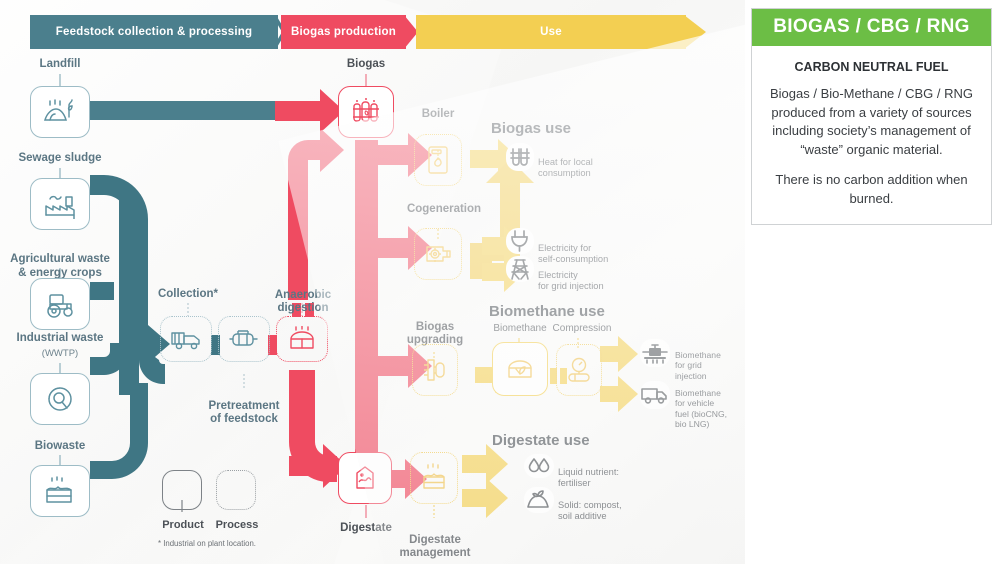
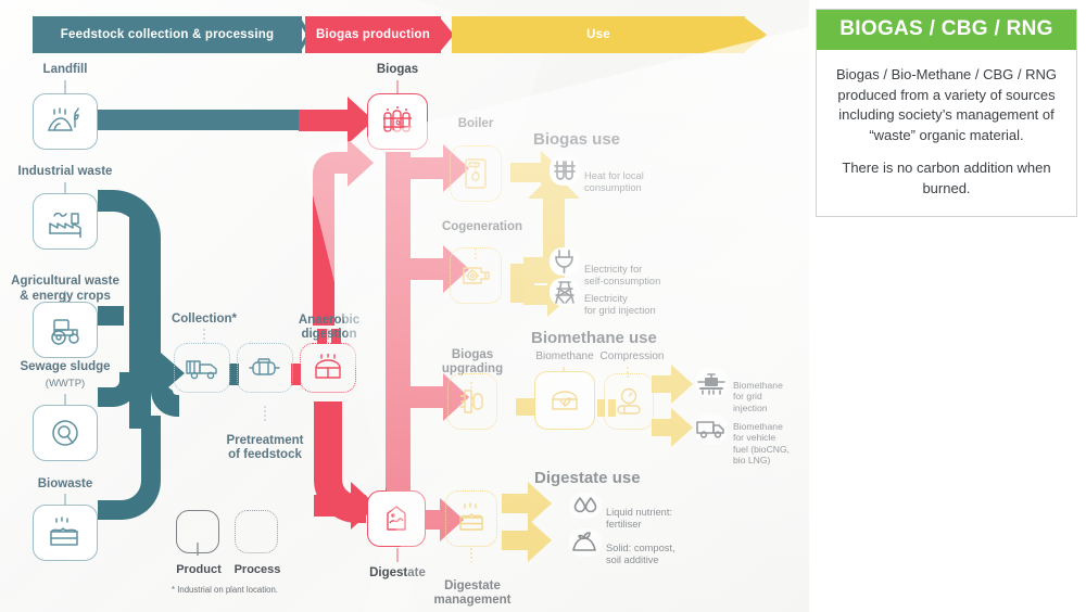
  Feedstock collection & processing
  Biogas production
  Use
  Landfill
- Sewage sludge
+ Industrial waste
  Agricultural waste
  & energy crops
- Industrial waste
+ Sewage sludge
  (WWTP)
  Biowaste
  Collection*
  Pretreatment
  of feedstock
  digestio
  Biogas
  Product
  Process
  * Industrial on plant location.
  BIOGAS / CBG / RNG
- CARBON NEUTRAL FUEL
  Biogas / Bio-Methane / CBG / RNG produced from a variety of sources including society’s management of “waste” organic material.
  There is no carbon addition when burned.
